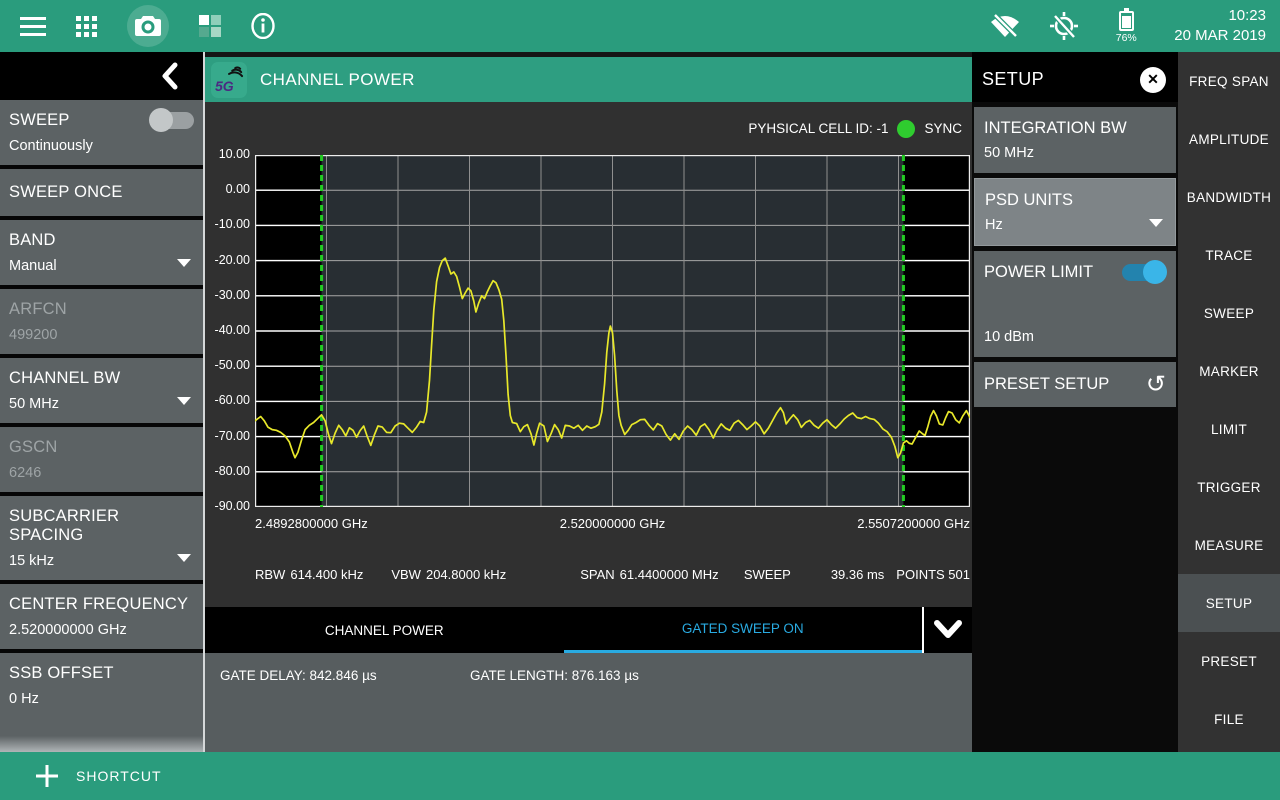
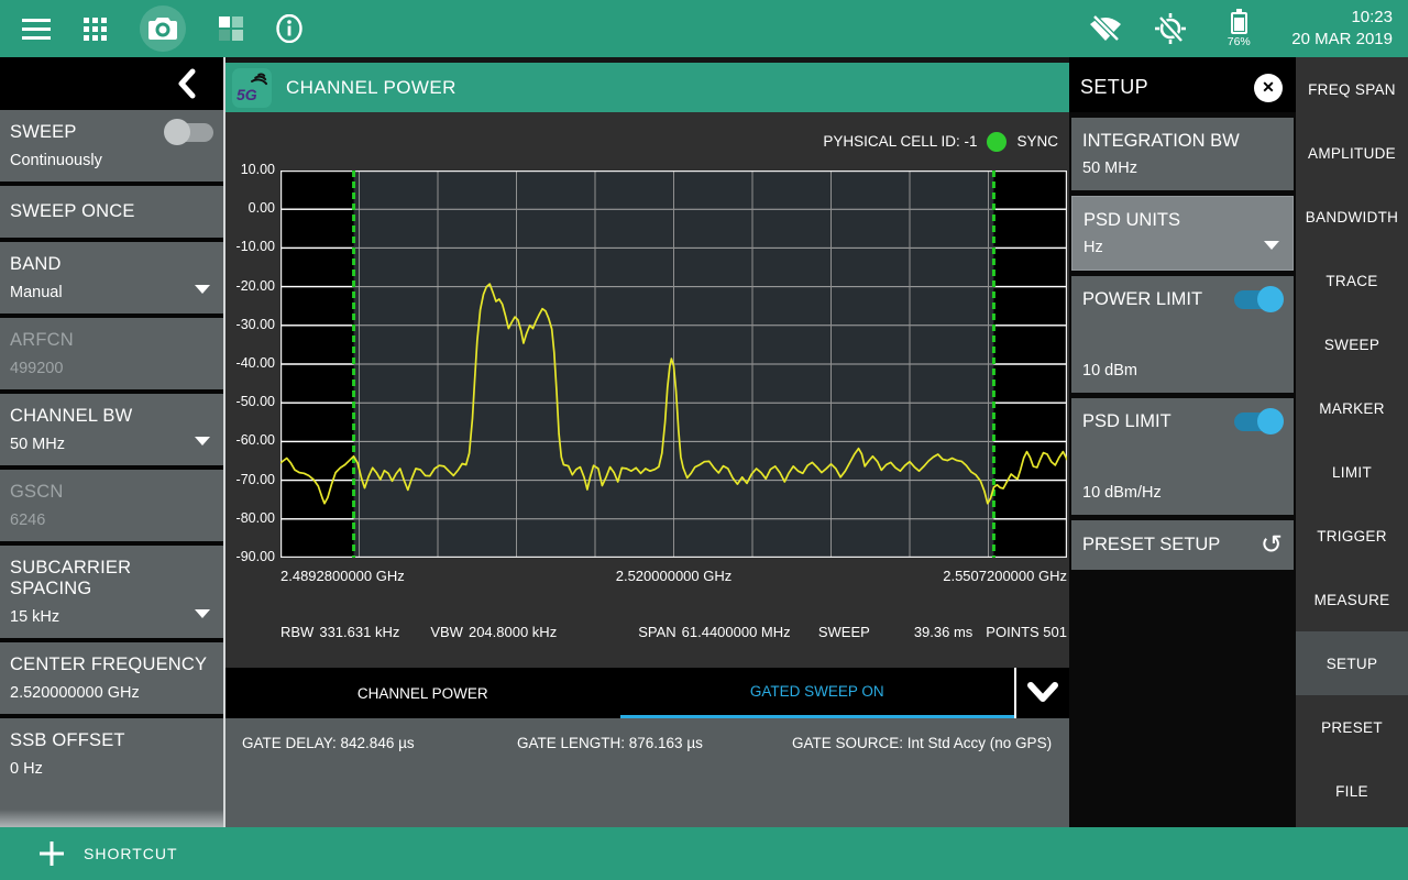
  76%
  10:23
  20 MAR 2019
  SWEEP
  Continuously
  SWEEP ONCE
  BAND
  Manual
  ARFCN
  499200
  CHANNEL BW
  50 MHz
  GSCN
  6246
  SUBCARRIER SPACING
  15 kHz
  CENTER FREQUENCY
  2.520000000 GHz
  SSB OFFSET
  0 Hz
  5G
  CHANNEL POWER
  PYHSICAL CELL ID: -1
  SYNC
  10.00
  0.00
  -10.00
  -20.00
  -30.00
  -40.00
  -50.00
  -60.00
  -70.00
  -80.00
  -90.00
  2.4892800000 GHz
  2.520000000 GHz
  2.5507200000 GHz
  RBW
- 614.400 kHz
+ 331.631 kHz
  VBW
  204.8000 kHz
  SPAN
  61.4400000 MHz
  SWEEP
  39.36 ms
  POINTS 501
  CHANNEL POWER
  GATED SWEEP ON
  GATE DELAY: 842.846 µs
  GATE LENGTH: 876.163 µs
+ GATE SOURCE: Int Std Accy (no GPS)
  SETUP
  ✕
  INTEGRATION BW
  50 MHz
  PSD UNITS
  Hz
  POWER LIMIT
  10 dBm
+ PSD LIMIT
+ 10 dBm/Hz
  PRESET SETUP
  ↺
  FREQ SPAN
  AMPLITUDE
  BANDWIDTH
  TRACE
  SWEEP
  MARKER
  LIMIT
  TRIGGER
  MEASURE
  SETUP
  PRESET
  FILE
  SHORTCUT
